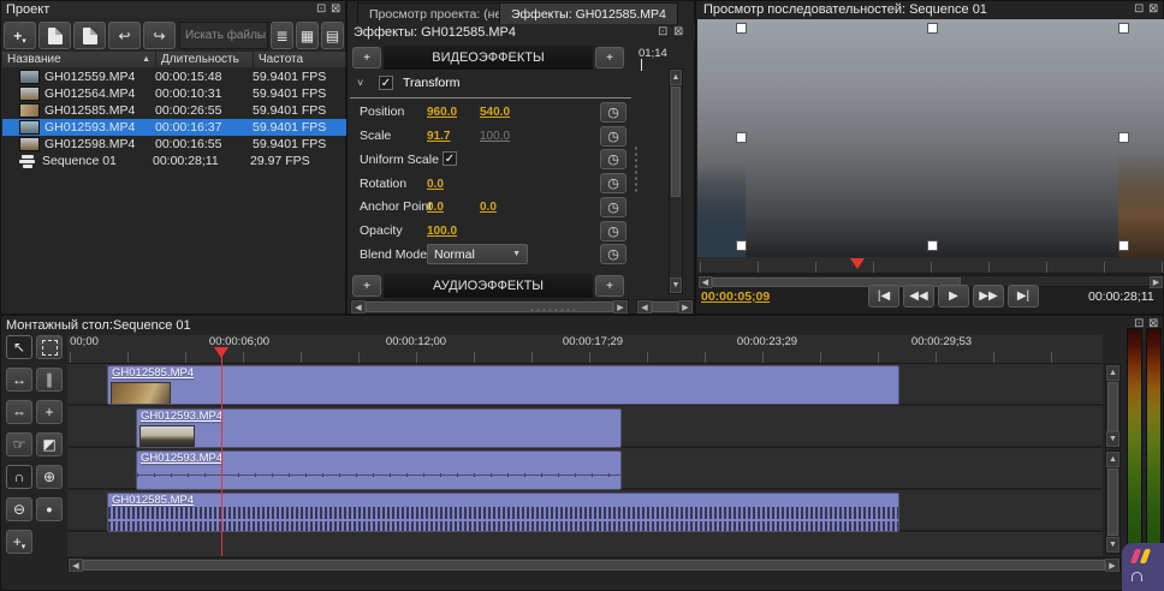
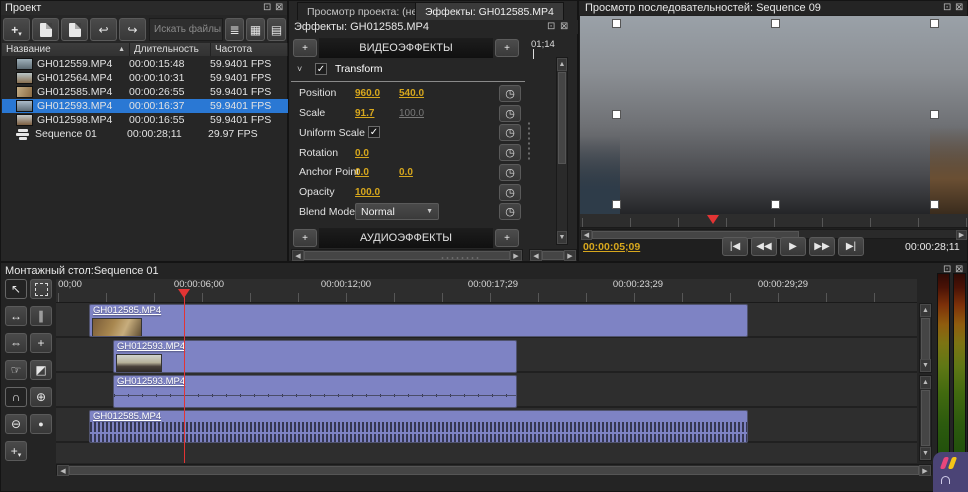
  Проект
  ⊡
  ⊠
  +
  ↩
  ↪
  ≣
  ▦
  ▤
  Название
  Длительность
  Частота
  GH012559.MP4
  00:00:15:48
  59.9401 FPS
  GH012564.MP4
  00:00:10:31
  59.9401 FPS
  GH012585.MP4
  00:00:26:55
  59.9401 FPS
  GH012593.MP4
  00:00:16:37
  59.9401 FPS
  GH012598.MP4
  00:00:16:55
  59.9401 FPS
  Sequence 01
  00:00:28;11
  29.97 FPS
  Просмотр проекта: (н
  Эффекты: GH012585.MP4
  Эффекты: GH012585.MP4
  ⊡
  ⊠
  +
  ВИДЕОЭФФЕКТЫ
  +
  01;14
  ˅
  ✓
  Transform
  Position
  960.0
  540.0
  ◷
  Scale
  91.7
  100.0
  ◷
  Uniform Scale
  ✓
  ◷
  Rotation
  0.0
  ◷
  Anchor Point
  0.0
  0.0
  ◷
  Opacity
  100.0
  ◷
  Blend Mode
  Normal
  ◷
  +
  АУДИОЭФФЕКТЫ
  +
- Просмотр последовательностей: Sequence 01
+ Просмотр последовательностей: Sequence 09
  ⊡
  ⊠
  00:00:05;09
  |◀
  ◀◀
  ▶
  ▶▶
  ▶|
  00:00:28;11
  Монтажный стол:Sequence 01
  ⊡
  ⊠
  ↖
  ↔
  ∥
  ⇔
  +
  ☞
  ◩
  ∩
  ⊕
  ⊖
  ●
  +
  00;00
  00:00:06;00
  00:00:12;00
  00:00:17;29
  00:00:23;29
- 00:00:29;53
+ 00:00:29;29
  GH012585.MP4
  GH012593.MP4
  GH012593.MP4
  GH012585.MP4
